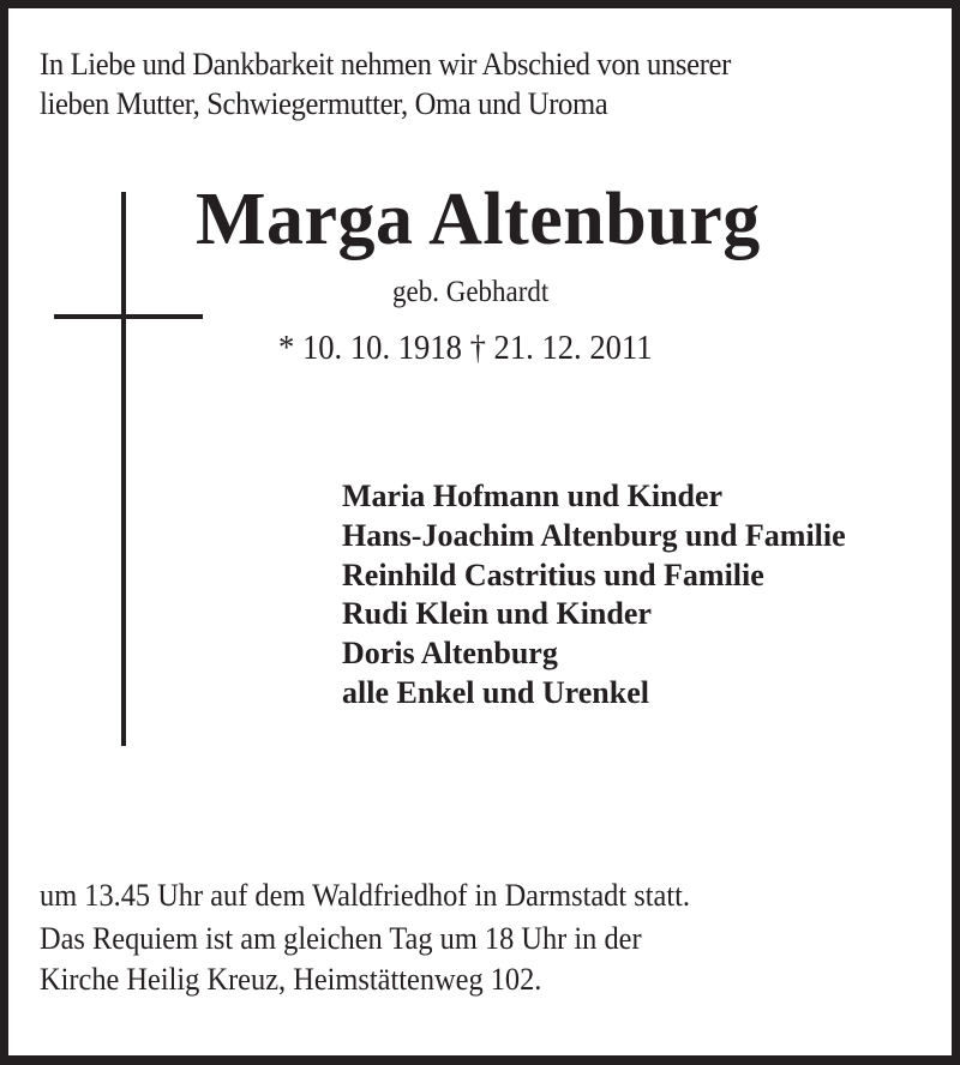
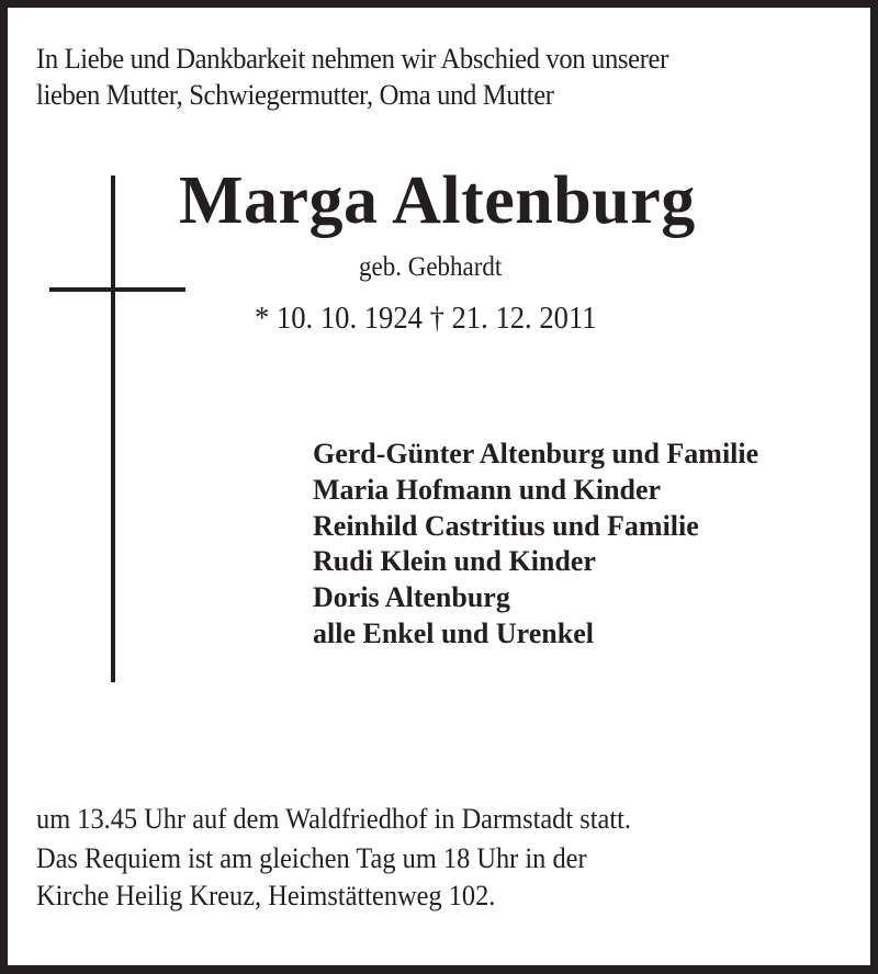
  In Liebe und Dankbarkeit nehmen wir Abschied von unserer
- lieben Mutter, Schwiegermutter, Oma und Uroma
+ lieben Mutter, Schwiegermutter, Oma und Mutter
  Marga Altenburg
  geb. Gebhardt
- * 10. 10. 1918 † 21. 12. 2011
+ * 10. 10. 1924 † 21. 12. 2011
+ Gerd-Günter Altenburg und Familie
  Maria Hofmann und Kinder
- Hans-Joachim Altenburg und Familie
  Reinhild Castritius und Familie
  Rudi Klein und Kinder
  Doris Altenburg
  alle Enkel und Urenkel
  um 13.45 Uhr auf dem Waldfriedhof in Darmstadt statt.
  Das Requiem ist am gleichen Tag um 18 Uhr in der
  Kirche Heilig Kreuz, Heimstättenweg 102.
